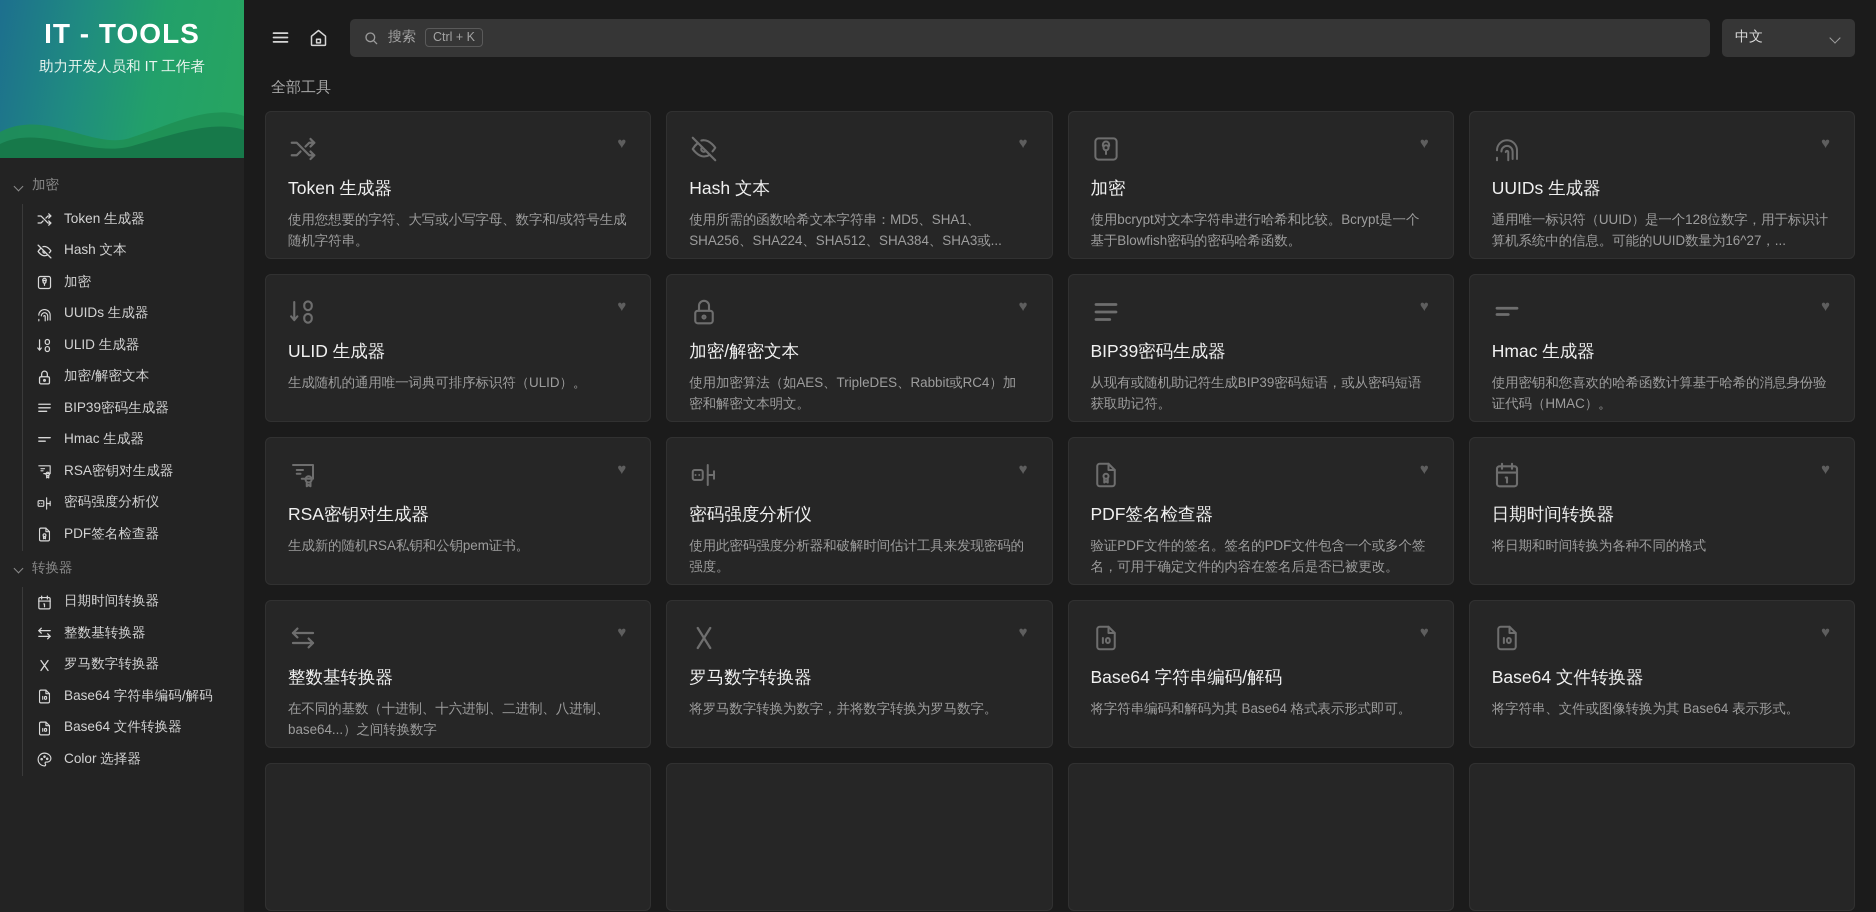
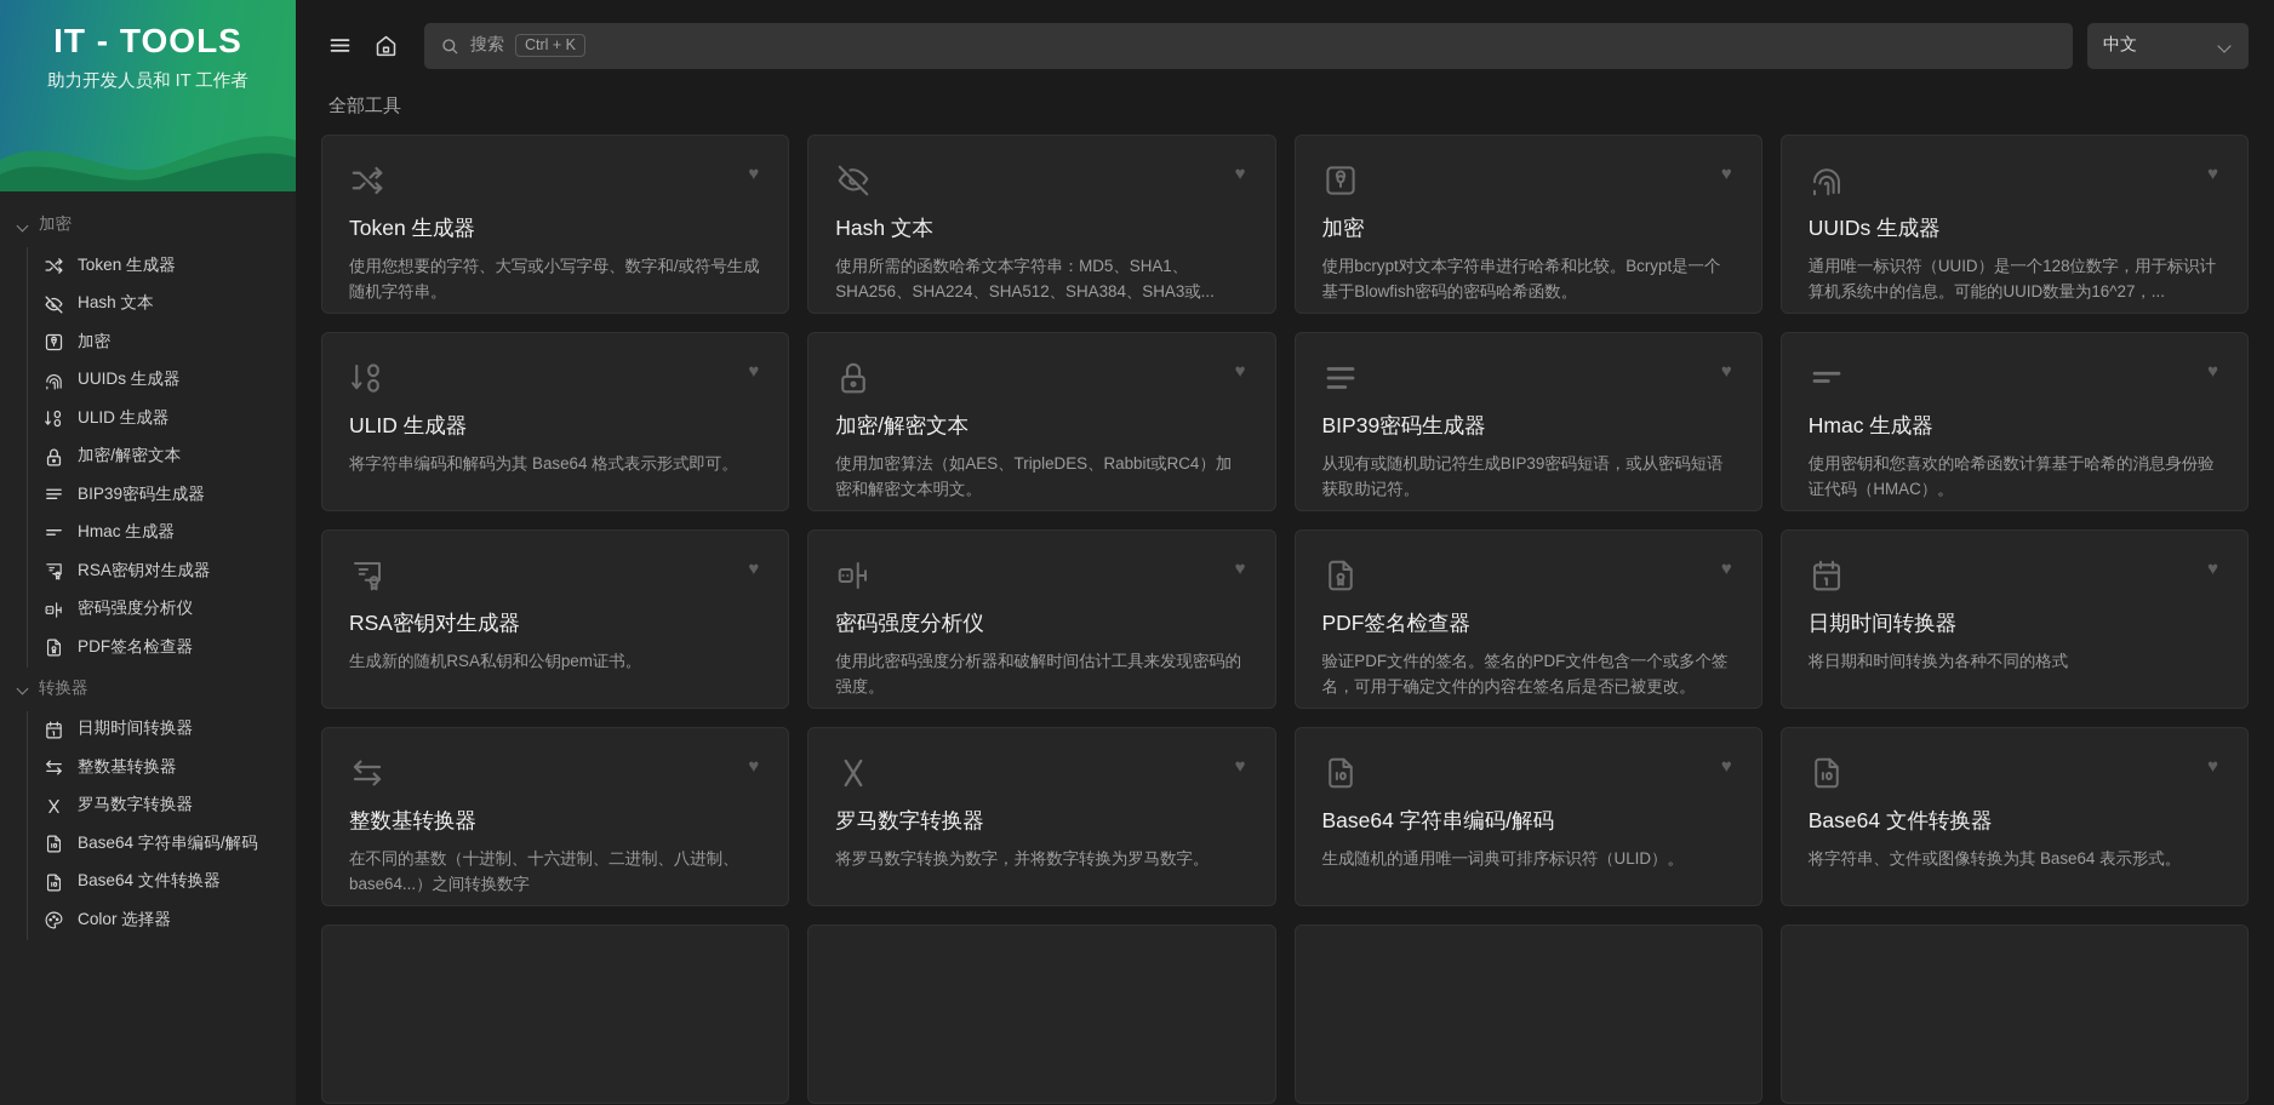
  IT - TOOLS
  助力开发人员和 IT 工作者
  加密
  Token 生成器
  Hash 文本
  加密
  UUIDs 生成器
  ULID 生成器
  加密/解密文本
  BIP39密码生成器
  Hmac 生成器
  RSA密钥对生成器
  密码强度分析仪
  PDF签名检查器
  转换器
  日期时间转换器
  整数基转换器
  罗马数字转换器
  Base64 字符串编码/解码
  Base64 文件转换器
  Color 选择器
  搜索
  Ctrl + K
  中文
  全部工具
  ♥
  Token 生成器
  使用您想要的字符、大写或小写字母、数字和/或符号生成随机字符串。
  ♥
  Hash 文本
  使用所需的函数哈希文本字符串：MD5、SHA1、SHA256、SHA224、SHA512、SHA384、SHA3或...
  ♥
  加密
  使用bcrypt对文本字符串进行哈希和比较。Bcrypt是一个基于Blowfish密码的密码哈希函数。
  ♥
  UUIDs 生成器
  通用唯一标识符（UUID）是一个128位数字，用于标识计算机系统中的信息。可能的UUID数量为16^27，...
  ♥
  ULID 生成器
- 生成随机的通用唯一词典可排序标识符（ULID）。
+ 将字符串编码和解码为其 Base64 格式表示形式即可。
  ♥
  加密/解密文本
  使用加密算法（如AES、TripleDES、Rabbit或RC4）加密和解密文本明文。
  ♥
  BIP39密码生成器
  从现有或随机助记符生成BIP39密码短语，或从密码短语获取助记符。
  ♥
  Hmac 生成器
  使用密钥和您喜欢的哈希函数计算基于哈希的消息身份验证代码（HMAC）。
  ♥
  RSA密钥对生成器
  生成新的随机RSA私钥和公钥pem证书。
  ♥
  密码强度分析仪
  使用此密码强度分析器和破解时间估计工具来发现密码的强度。
  ♥
  PDF签名检查器
  验证PDF文件的签名。签名的PDF文件包含一个或多个签名，可用于确定文件的内容在签名后是否已被更改。
  ♥
  日期时间转换器
  将日期和时间转换为各种不同的格式
  ♥
  整数基转换器
  在不同的基数（十进制、十六进制、二进制、八进制、base64...）之间转换数字
  ♥
  罗马数字转换器
  将罗马数字转换为数字，并将数字转换为罗马数字。
  ♥
  Base64 字符串编码/解码
- 将字符串编码和解码为其 Base64 格式表示形式即可。
+ 生成随机的通用唯一词典可排序标识符（ULID）。
  ♥
  Base64 文件转换器
  将字符串、文件或图像转换为其 Base64 表示形式。
